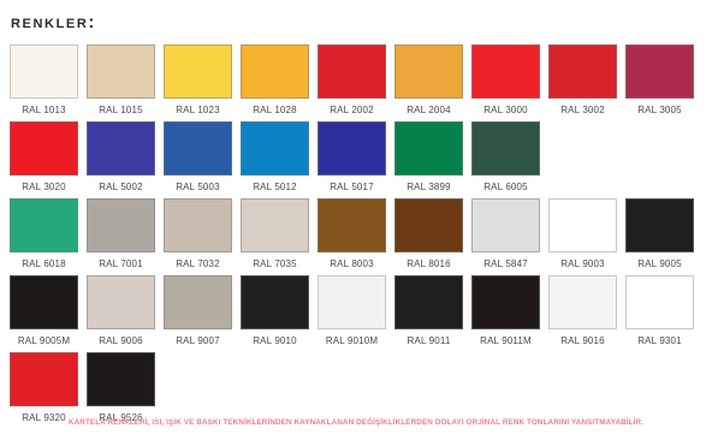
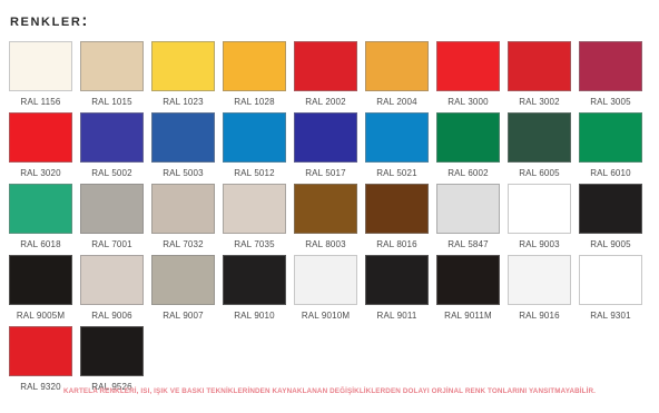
  renkler:
- RAL 1013
+ RAL 1156
  RAL 1015
  RAL 1023
  RAL 1028
  RAL 2002
  RAL 2004
  RAL 3000
  RAL 3002
  RAL 3005
  RAL 3020
  RAL 5002
  RAL 5003
  RAL 5012
  RAL 5017
+ RAL 5021
- RAL 3899
+ RAL 6002
  RAL 6005
+ RAL 6010
  RAL 6018
  RAL 7001
  RAL 7032
  RAL 7035
  RAL 8003
  RAL 8016
  RAL 5847
  RAL 9003
  RAL 9005
  RAL 9005M
  RAL 9006
  RAL 9007
  RAL 9010
  RAL 9010M
  RAL 9011
  RAL 9011M
  RAL 9016
  RAL 9301
  RAL 9320
  RAL 9526
